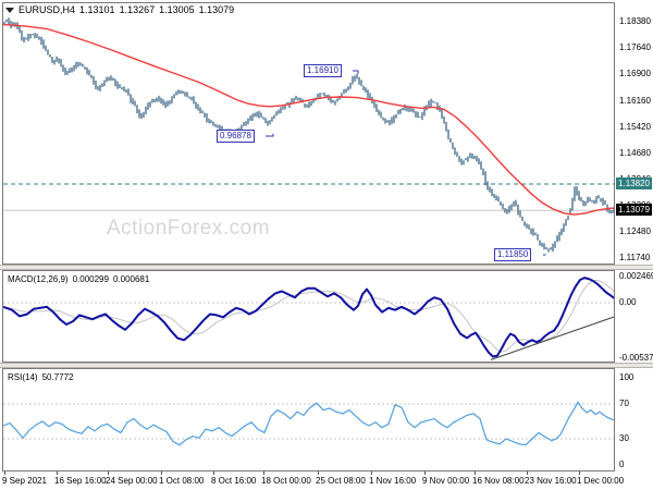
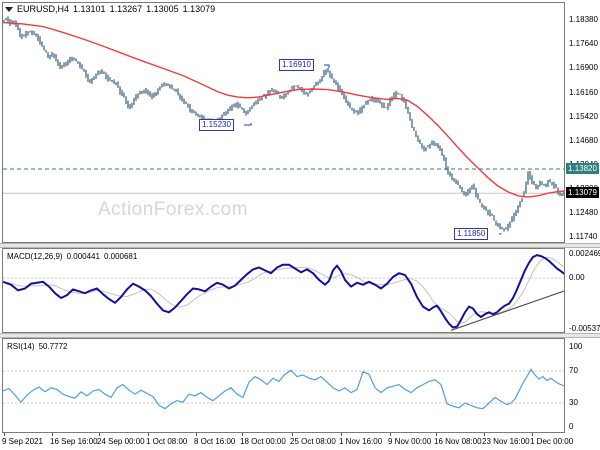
  EURUSD,H4 1.13101 1.13267 1.13005 1.13079
  ActionForex.com
- MACD(12,26,9) 0.000299 0.000681
+ MACD(12,26,9) 0.000441 0.000681
  RSI(14) 50.7772
  9 Sep 2021
  16 Sep 16:00
  24 Sep 00:00
  1 Oct 08:00
  8 Oct 16:00
  18 Oct 00:00
  25 Oct 08:00
  1 Nov 16:00
  9 Nov 00:00
  16 Nov 08:00
  23 Nov 16:00
  1 Dec 00:00
  1.18380
  1.17640
  1.16900
  1.16160
  1.15420
  1.14680
  1.12480
  1.11740
  1.13820
  1.13079
  1.16910
- 0.96878
+ 1.15230
  1.11850
  0.00246
  0.00
  -0.00537
  100
  70
  30
  0
